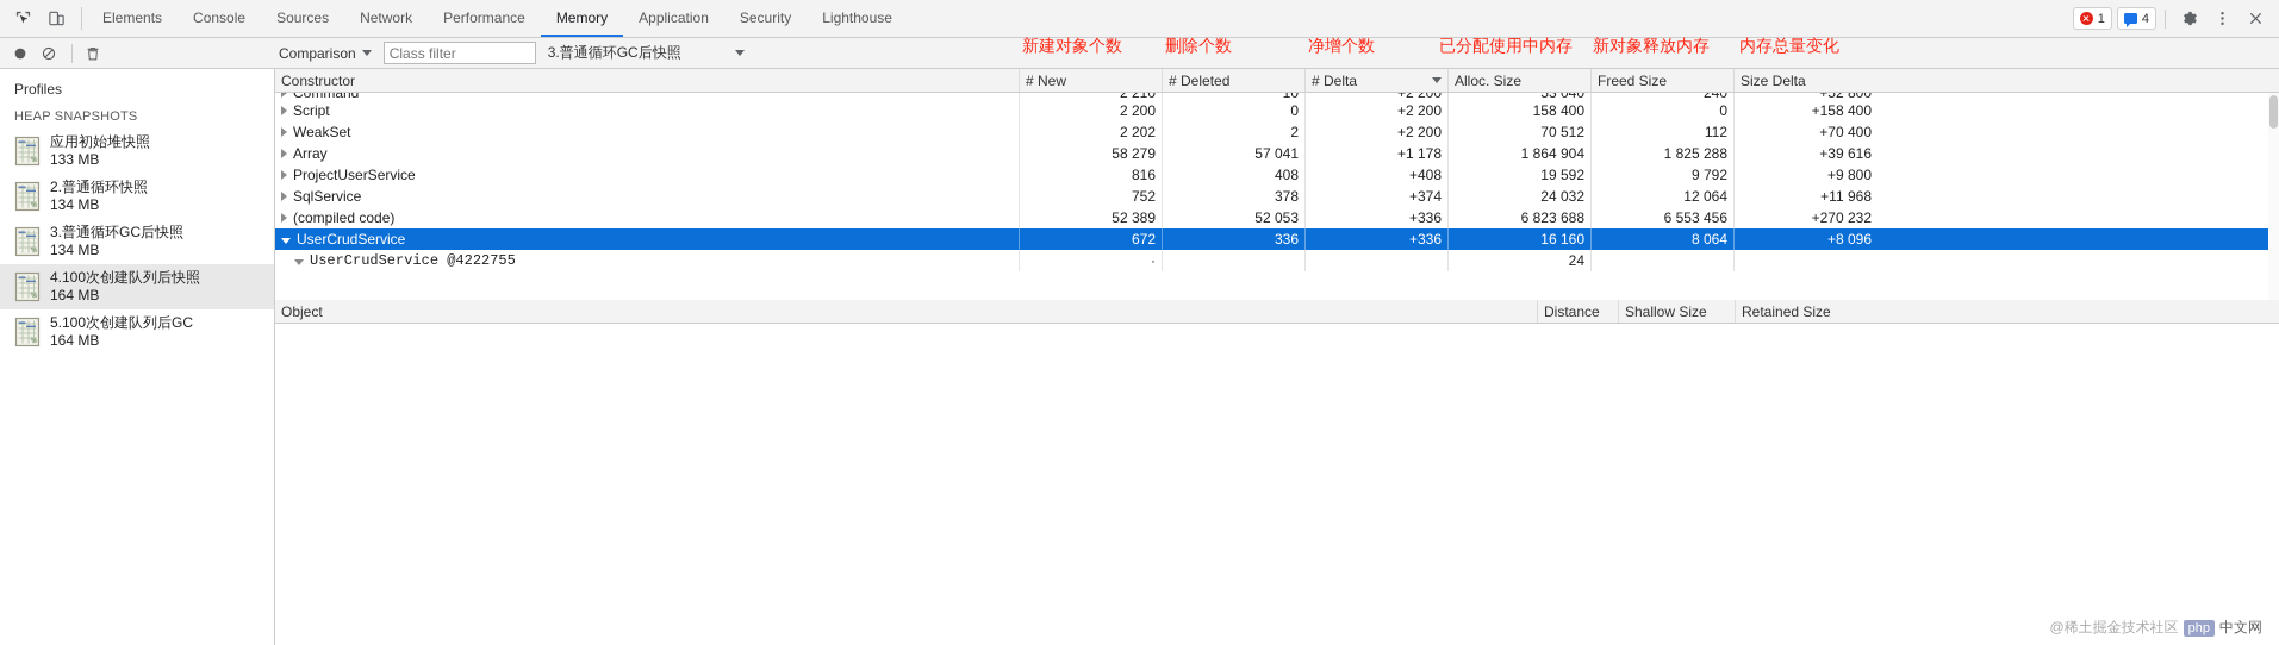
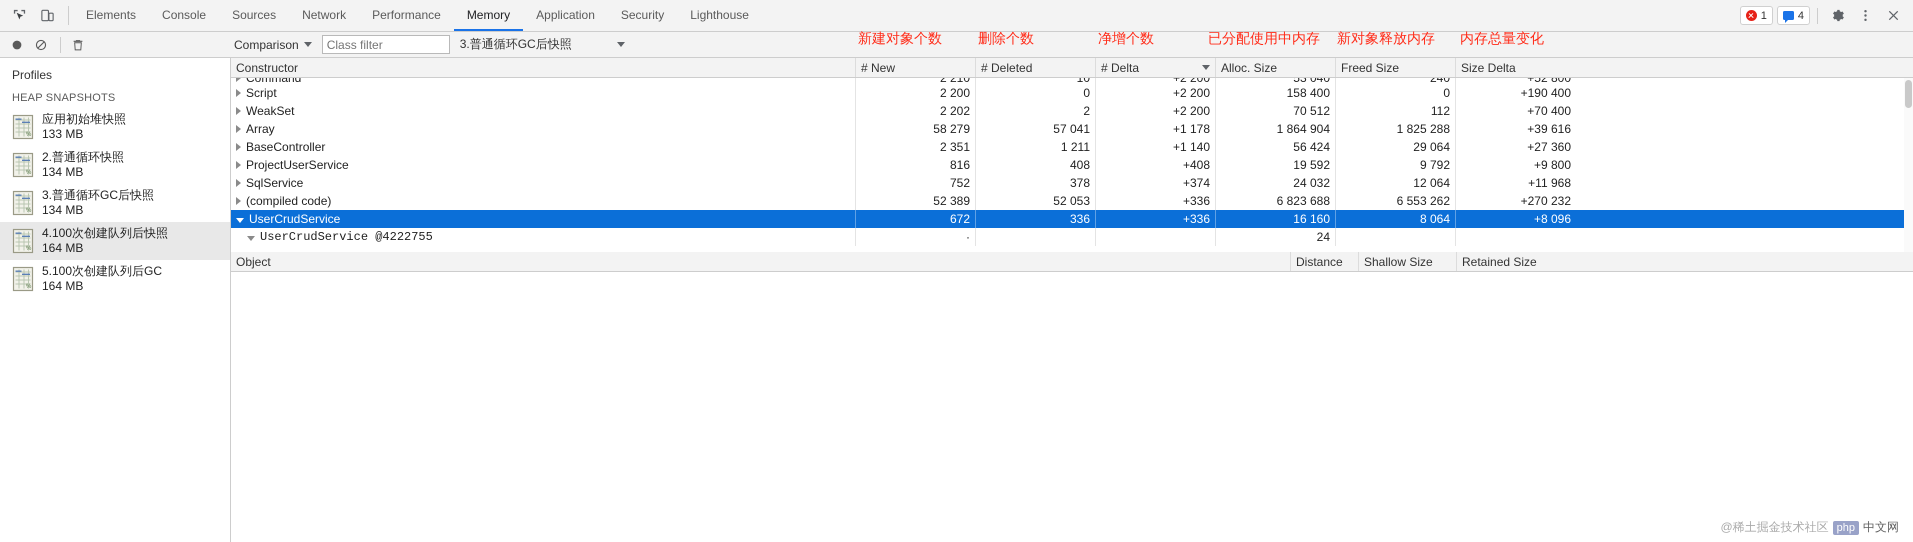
  Elements
  Console
  Sources
  Network
  Performance
  Memory
  Application
  Security
  Lighthouse
  1
  4
  Comparison
  Class filter
  3.普通循环GC后快照
  新建对象个数
  删除个数
  净增个数
  已分配使用中内存
  新对象释放内存
  内存总量变化
  Profiles
  HEAP SNAPSHOTS
  应用初始堆快照
  133 MB
  2.普通循环快照
  134 MB
  3.普通循环GC后快照
  134 MB
  4.100次创建队列后快照
  164 MB
  5.100次创建队列后GC
  164 MB
  Constructor
  # New
  # Deleted
  # Delta
  Alloc. Size
  Freed Size
  Size Delta
  Command
  2 210
  10
  +2 200
  53 040
  240
  +52 800
  Script
  2 200
  0
  +2 200
  158 400
  0
- +158 400
+ +190 400
  WeakSet
  2 202
  2
  +2 200
  70 512
  112
  +70 400
  Array
  58 279
  57 041
  +1 178
  1 864 904
  1 825 288
  +39 616
+ BaseController
+ 2 351
+ 1 211
+ +1 140
+ 56 424
+ 29 064
+ +27 360
  ProjectUserService
  816
  408
  +408
  19 592
  9 792
  +9 800
  SqlService
  752
  378
  +374
  24 032
  12 064
  +11 968
  (compiled code)
  52 389
  52 053
  +336
  6 823 688
- 6 553 456
+ 6 553 262
  +270 232
  UserCrudService
  672
  336
  +336
  16 160
  8 064
  +8 096
  UserCrudService @4222755
  ·
  24
  Object
  Distance
  Shallow Size
  Retained Size
  @稀土掘金技术社区
  php
  中文网
